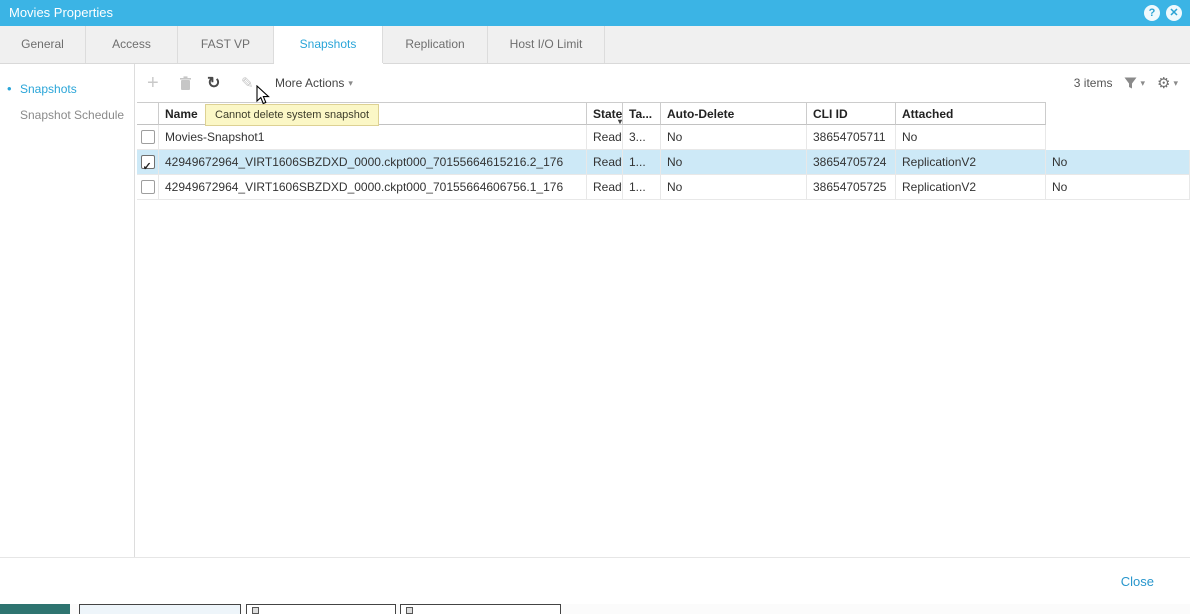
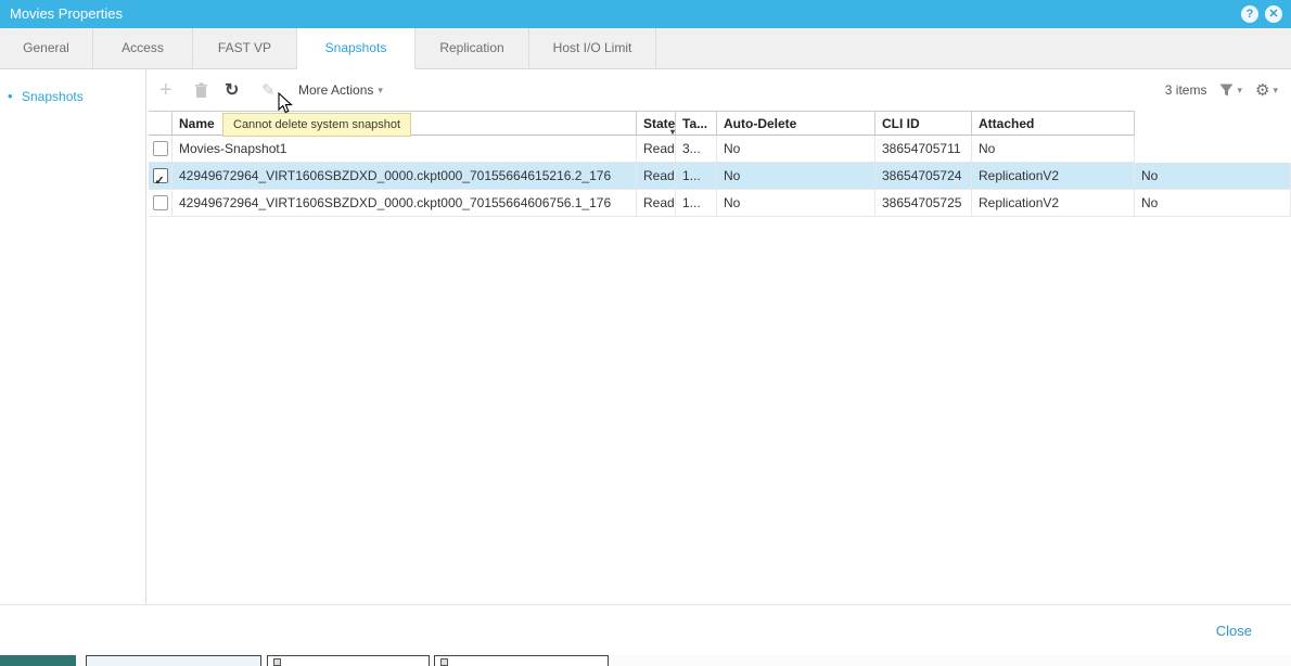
  Movies Properties
  ?
  ✕
  General
  Access
  FAST VP
  Snapshots
  Replication
  Host I/O Limit
  •
  Snapshots
- Snapshot Schedule
  +
  ↻
  ✎
  More Actions
  ▾
  3 items
  ▾
  ⚙
  ▾
  Name
  State
  ▾
  Ta...
  Auto-Delete
  CLI ID
  Attached
  Movies-Snapshot1
  Read
  3...
  No
  38654705711
  No
  ✓
  42949672964_VIRT1606SBZDXD_0000.ckpt000_70155664615216.2_176
  Read
  1...
  No
  38654705724
  ReplicationV2
  No
  42949672964_VIRT1606SBZDXD_0000.ckpt000_70155664606756.1_176
  Read
  1...
  No
  38654705725
  ReplicationV2
  No
  Close
  Cannot delete system snapshot
